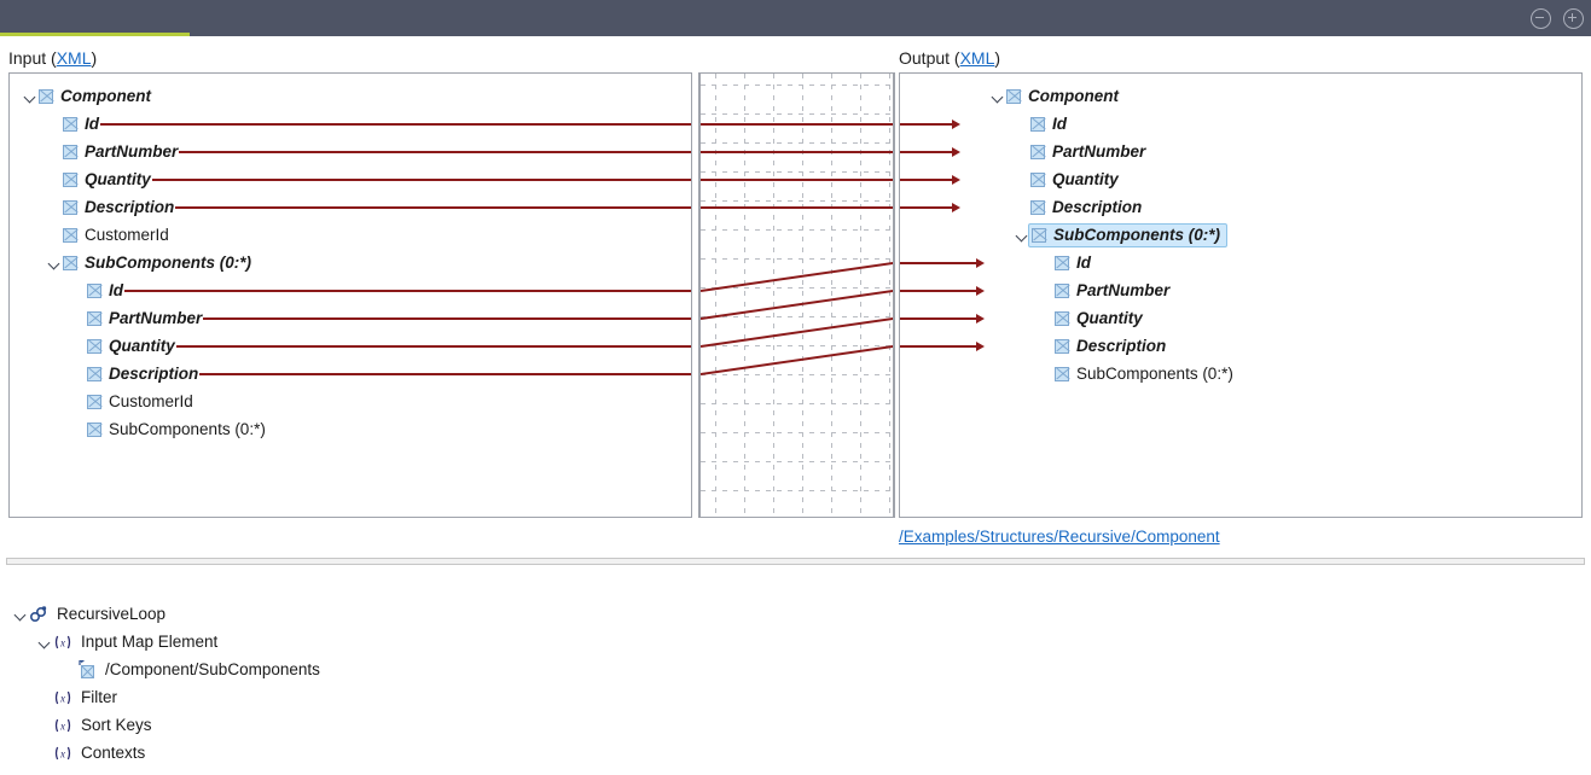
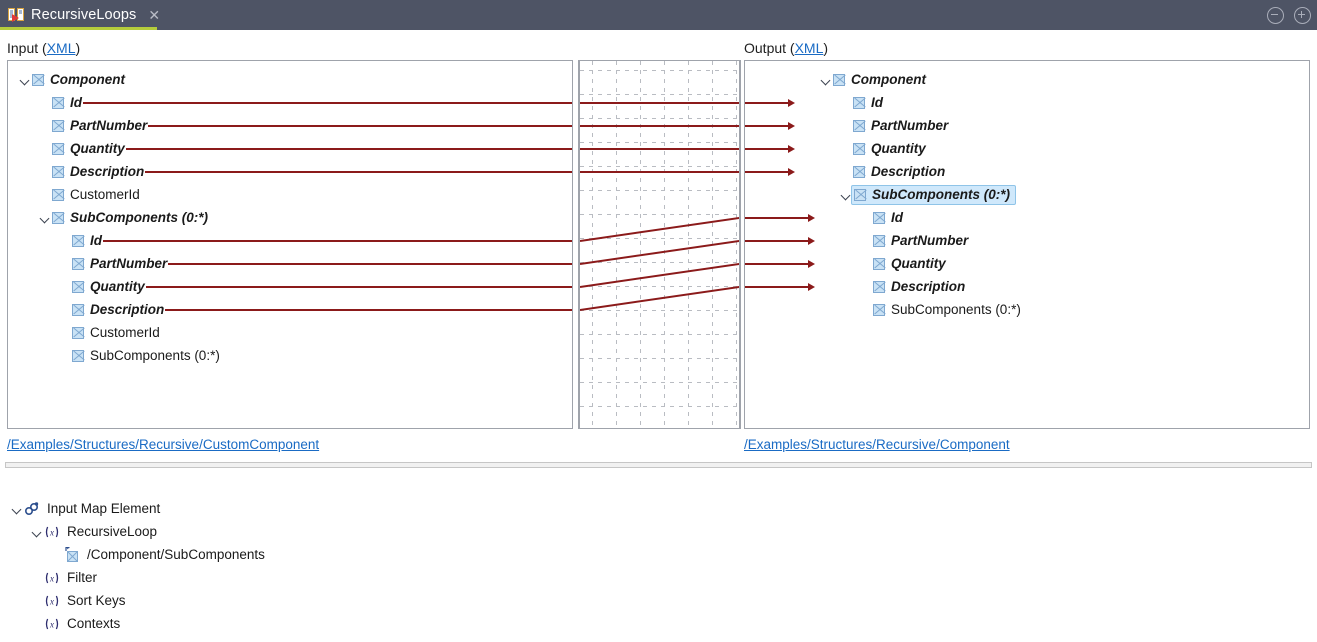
+ RecursiveLoops
+ ✕
  Input (XML)
  Output (XML)
  Component
  Id
  PartNumber
  Quantity
  Description
  CustomerId
  SubComponents (0:*)
  Id
  PartNumber
  Quantity
  Description
  CustomerId
  SubComponents (0:*)
  Component
  Id
  PartNumber
  Quantity
  Description
  SubComponents (0:*)
  Id
  PartNumber
  Quantity
  Description
  SubComponents (0:*)
+ /Examples/Structures/Recursive/CustomComponent
  /Examples/Structures/Recursive/Component
- RecursiveLoop
+ Input Map Element
  x
- Input Map Element
+ RecursiveLoop
  /Component/SubComponents
  x
  Filter
  x
  Sort Keys
  x
  Contexts
